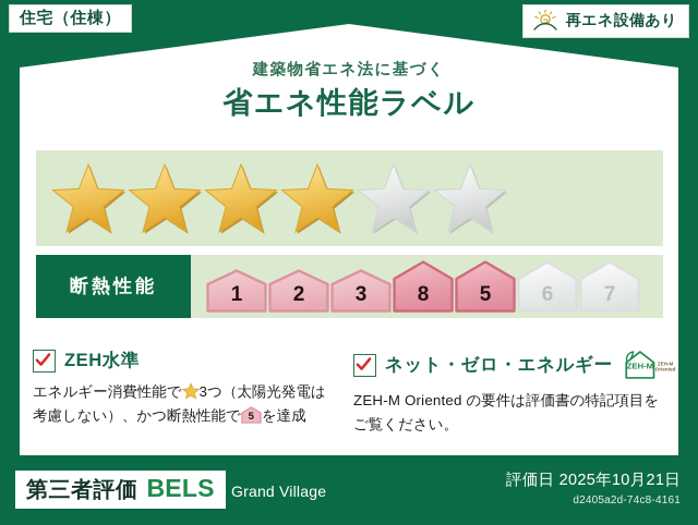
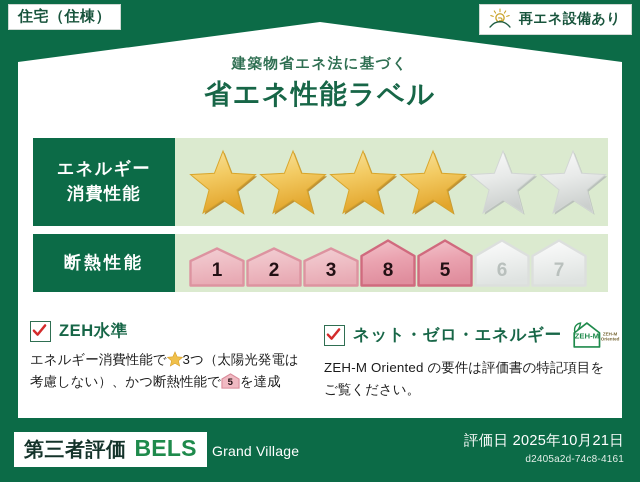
  住宅（住棟）
  再エネ設備あり
  建築物省エネ法に基づく
  省エネ性能ラベル
+ エネルギー
+ 消費性能
  断熱性能
  1
  2
  3
  8
  5
  6
  7
  ZEH水準
  エネルギー消費性能で 3つ（太陽光発電は考慮しない）、かつ断熱性能で
  5
  を達成
  ネット・ゼロ・エネルギー
  ZEH-M
  ZEH-M Oriented の要件は評価書の特記項目をご覧ください。
  第三者評価
  BELS
  Grand Village
  評価日 2025年10月21日
  d2405a2d-74c8-4161
